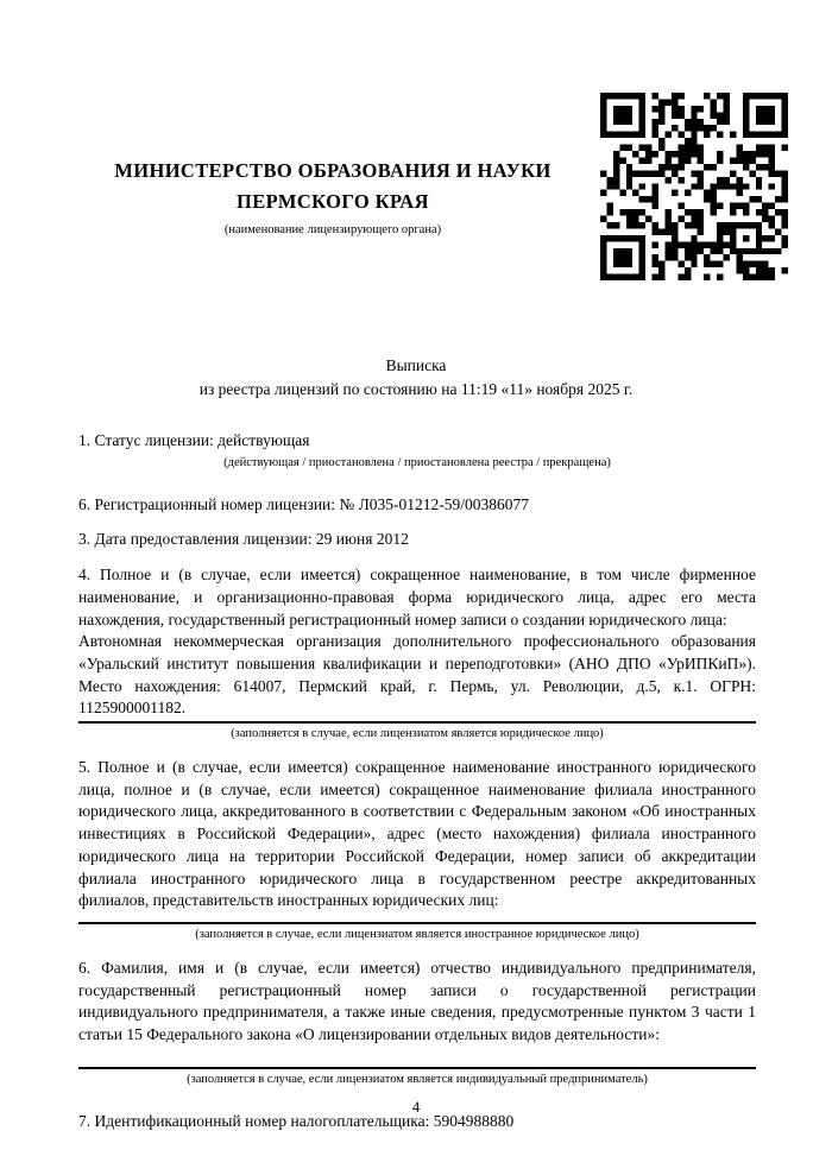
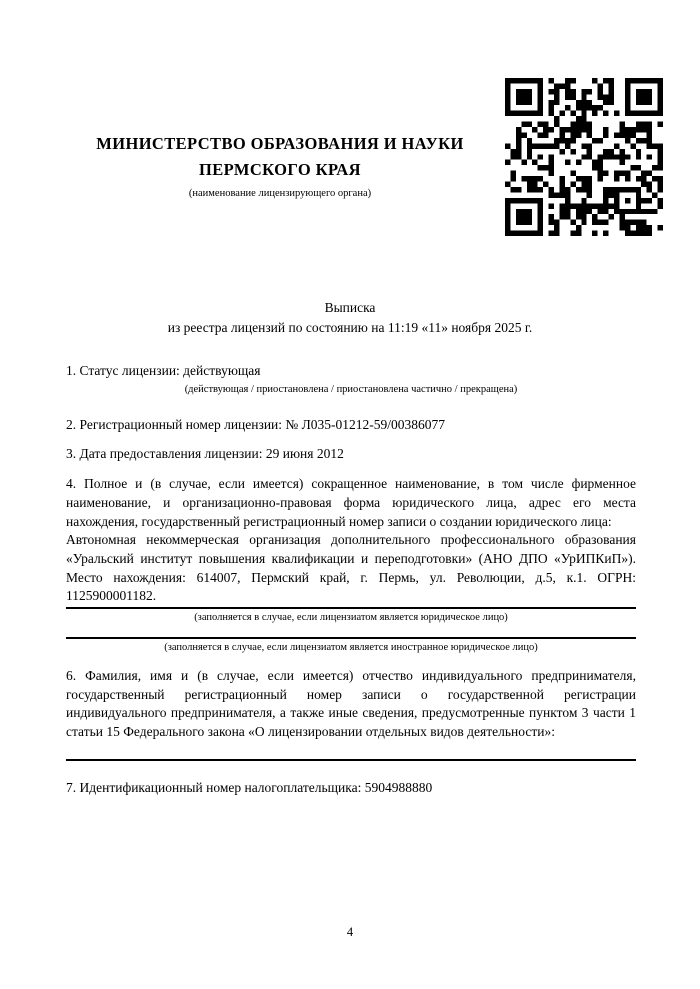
  МИНИСТЕРСТВО ОБРАЗОВАНИЯ И НАУКИ
  ПЕРМСКОГО КРАЯ
  (наименование лицензирующего органа)
  Выписка
  из реестра лицензий по состоянию на 11:19 «11» ноября 2025 г.
  1. Статус лицензии: действующая
- (действующая / приостановлена / приостановлена реестра / прекращена)
+ (действующая / приостановлена / приостановлена частично / прекращена)
- 6. Регистрационный номер лицензии: № Л035-01212-59/00386077
+ 2. Регистрационный номер лицензии: № Л035-01212-59/00386077
  3. Дата предоставления лицензии: 29 июня 2012
  4. Полное и (в случае, если имеется) сокращенное наименование, в том числе фирменное наименование, и организационно-правовая форма юридического лица, адрес его места нахождения, государственный регистрационный номер записи о создании юридического лица:
  Автономная некоммерческая организация дополнительного профессионального образования «Уральский институт повышения квалификации и переподготовки» (АНО ДПО «УрИПКиП»). Место нахождения: 614007, Пермский край, г. Пермь, ул. Революции, д.5, к.1. ОГРН: 1125900001182.
  (заполняется в случае, если лицензиатом является юридическое лицо)
- 5. Полное и (в случае, если имеется) сокращенное наименование иностранного юридического лица, полное и (в случае, если имеется) сокращенное наименование филиала иностранного юридического лица, аккредитованного в соответствии с Федеральным законом «Об иностранных инвестициях в Российской Федерации», адрес (место нахождения) филиала иностранного юридического лица на территории Российской Федерации, номер записи об аккредитации филиала иностранного юридического лица в государственном реестре аккредитованных филиалов, представительств иностранных юридических лиц:
  (заполняется в случае, если лицензиатом является иностранное юридическое лицо)
  6. Фамилия, имя и (в случае, если имеется) отчество индивидуального предпринимателя, государственный регистрационный номер записи о государственной регистрации индивидуального предпринимателя, а также иные сведения, предусмотренные пунктом 3 части 1 статьи 15 Федерального закона «О лицензировании отдельных видов деятельности»:
- (заполняется в случае, если лицензиатом является индивидуальный предприниматель)
  7. Идентификационный номер налогоплательщика: 5904988880
  4
